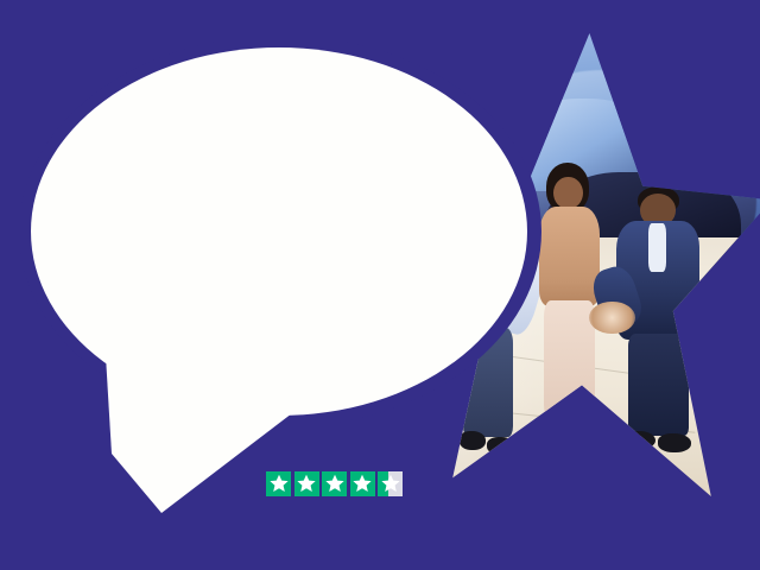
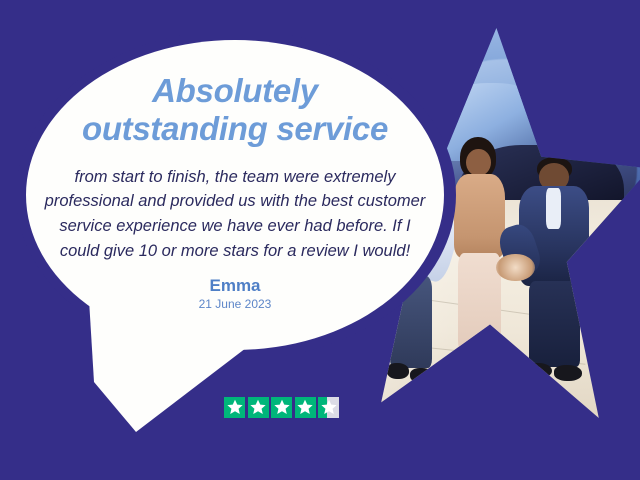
+ Absolutely
+ outstanding service
+ from start to finish, the team were extremely professional and provided us with the best customer service experience we have ever had before. If I could give 10 or more stars for a review I would!
+ Emma
+ 21 June 2023
